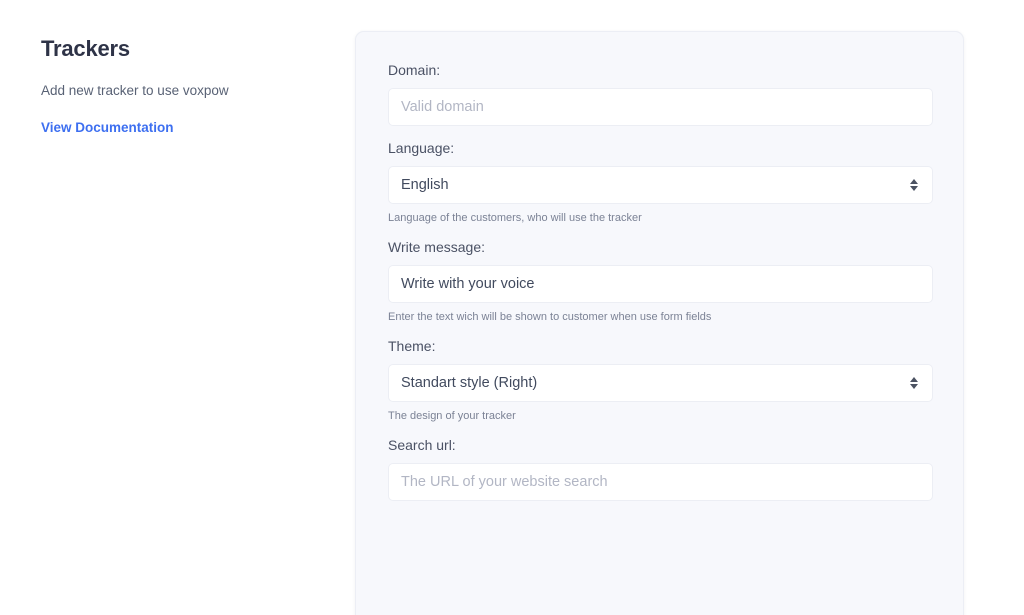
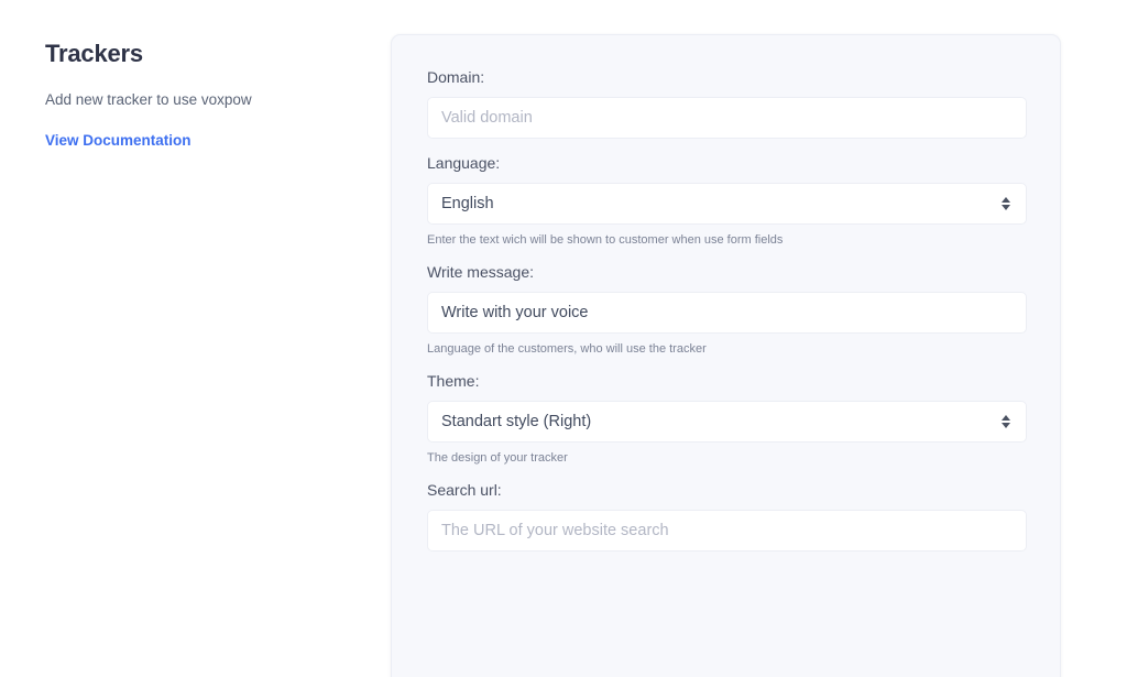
  Trackers
  Add new tracker to use voxpow
  View Documentation
  Domain:
  Valid domain
  Language:
  English
- Language of the customers, who will use the tracker
+ Enter the text wich will be shown to customer when use form fields
  Write message:
  Write with your voice
- Enter the text wich will be shown to customer when use form fields
+ Language of the customers, who will use the tracker
  Theme:
  Standart style (Right)
  The design of your tracker
  Search url:
  The URL of your website search
